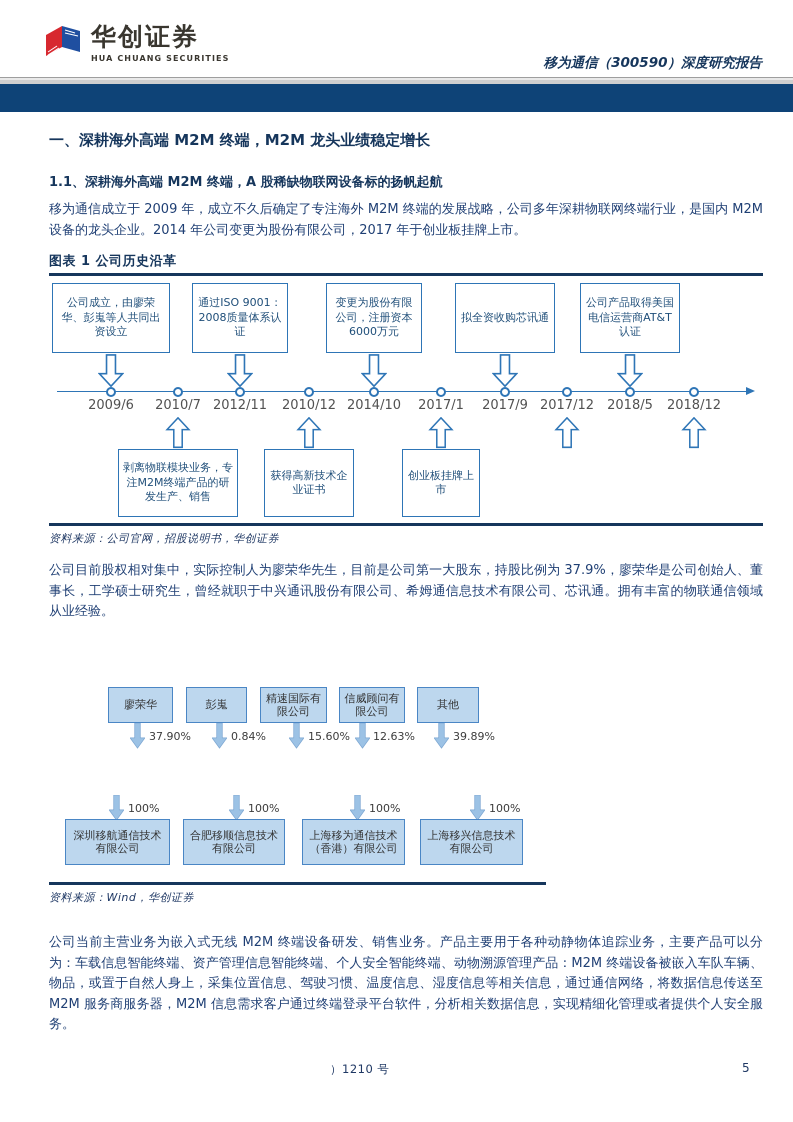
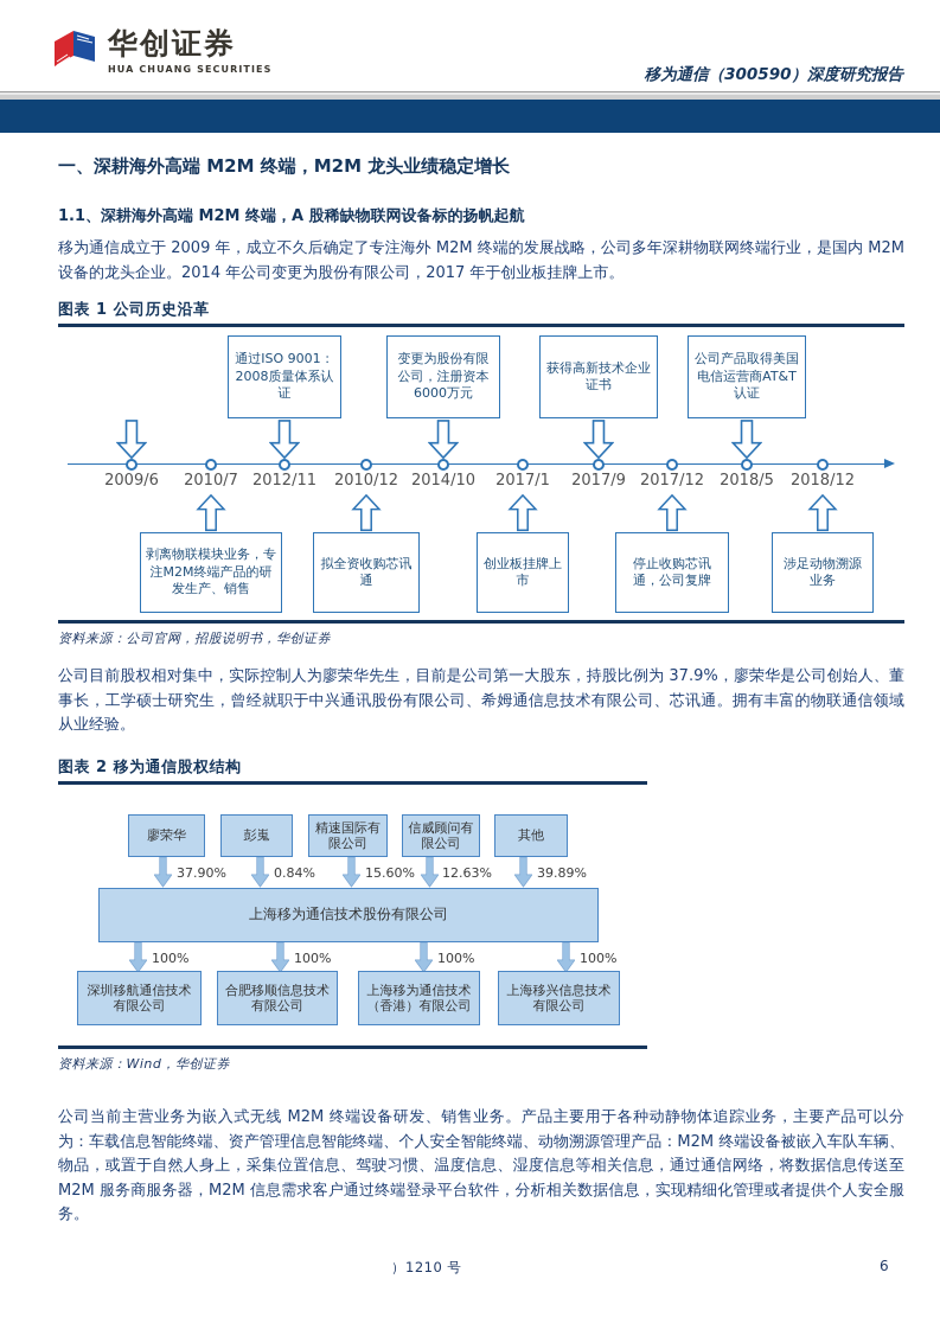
  华创证券
  HUA CHUANG SECURITIES
  移为通信（300590）深度研究报告
  一、深耕海外高端 M2M 终端，M2M 龙头业绩稳定增长
  1.1、深耕海外高端 M2M 终端，A 股稀缺物联网设备标的扬帆起航
  移为通信成立于 2009 年，成立不久后确定了专注海外 M2M 终端的发展战略，公司多年深耕物联网终端行业，是国内 M2M 设备的龙头企业。2014 年公司变更为股份有限公司，2017 年于创业板挂牌上市。
  图表 1 公司历史沿革
- 公司成立，由廖荣华、彭嵬等人共同出资设立
  通过ISO 9001：2008质量体系认证
  变更为股份有限公司，注册资本6000万元
- 拟全资收购芯讯通
+ 获得高新技术企业证书
  公司产品取得美国电信运营商AT&T认证
  2009/6
  2010/7
  2012/11
  2010/12
  2014/10
  2017/1
  2017/9
  2017/12
  2018/5
  2018/12
  剥离物联模块业务，专注M2M终端产品的研发生产、销售
- 获得高新技术企业证书
+ 拟全资收购芯讯通
  创业板挂牌上市
+ 停止收购芯讯通，公司复牌
+ 涉足动物溯源业务
  资料来源：公司官网，招股说明书，华创证券
  公司目前股权相对集中，实际控制人为廖荣华先生，目前是公司第一大股东，持股比例为 37.9%，廖荣华是公司创始人、董事长，工学硕士研究生，曾经就职于中兴通讯股份有限公司、希姆通信息技术有限公司、芯讯通。拥有丰富的物联通信领域从业经验。
+ 图表 2 移为通信股权结构
  廖荣华
  彭嵬
  精速国际有限公司
  信威顾问有限公司
  其他
  37.90%
  0.84%
  15.60%
  12.63%
  39.89%
+ 上海移为通信技术股份有限公司
  100%
  100%
  100%
  100%
  深圳移航通信技术有限公司
  合肥移顺信息技术有限公司
  上海移为通信技术（香港）有限公司
  上海移兴信息技术有限公司
  资料来源：Wind，华创证券
  公司当前主营业务为嵌入式无线 M2M 终端设备研发、销售业务。产品主要用于各种动静物体追踪业务，主要产品可以分为：车载信息智能终端、资产管理信息智能终端、个人安全智能终端、动物溯源管理产品：M2M 终端设备被嵌入车队车辆、物品，或置于自然人身上，采集位置信息、驾驶习惯、温度信息、湿度信息等相关信息，通过通信网络，将数据信息传送至 M2M 服务商服务器，M2M 信息需求客户通过终端登录平台软件，分析相关数据信息，实现精细化管理或者提供个人安全服务。
  ）1210 号
- 5
+ 6
